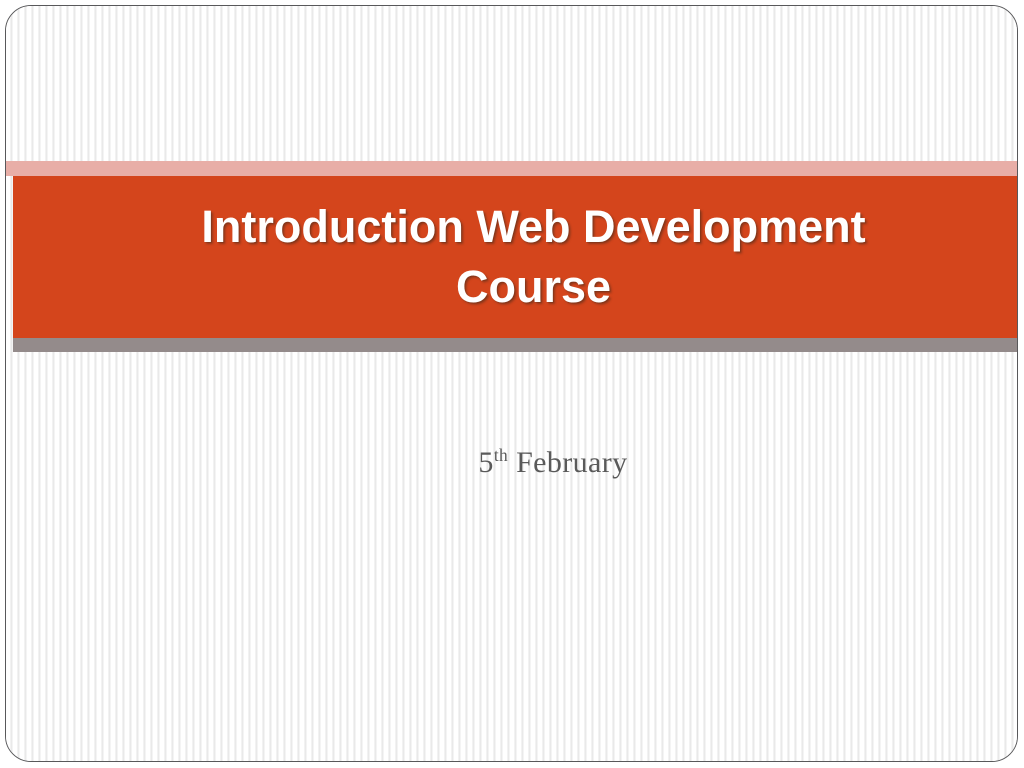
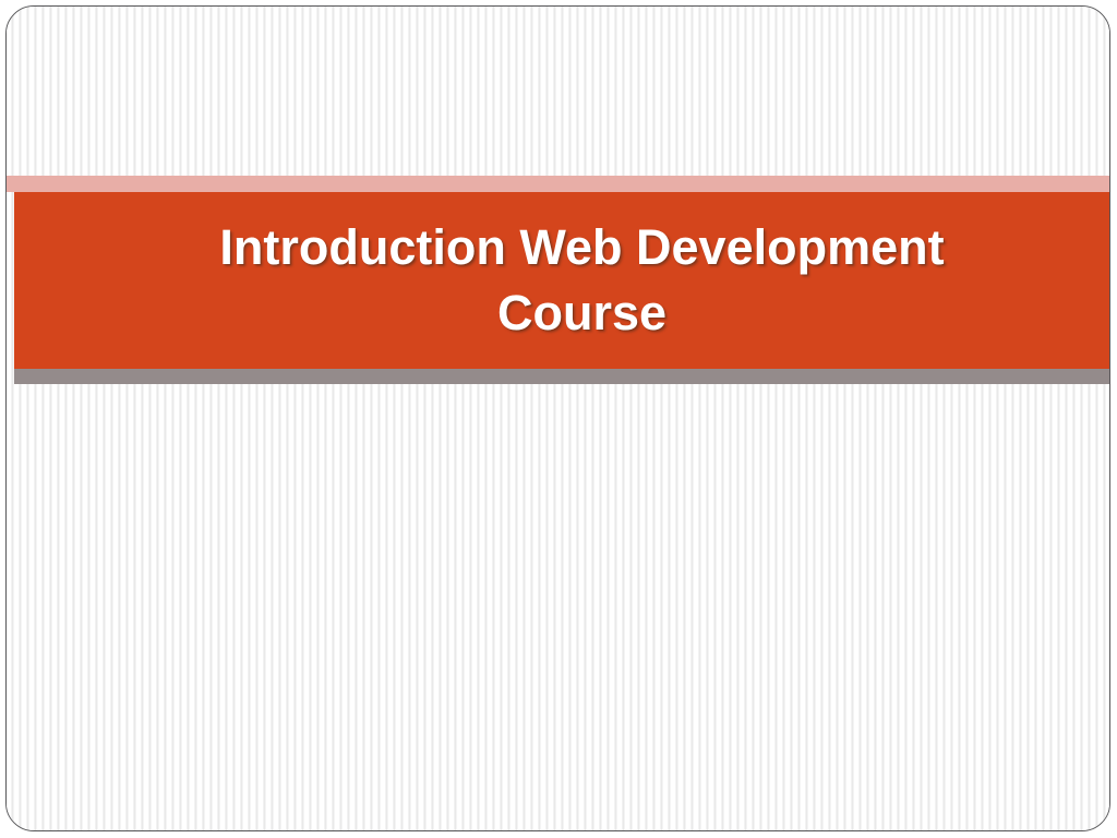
  Introduction Web Development Course
- 5th February
